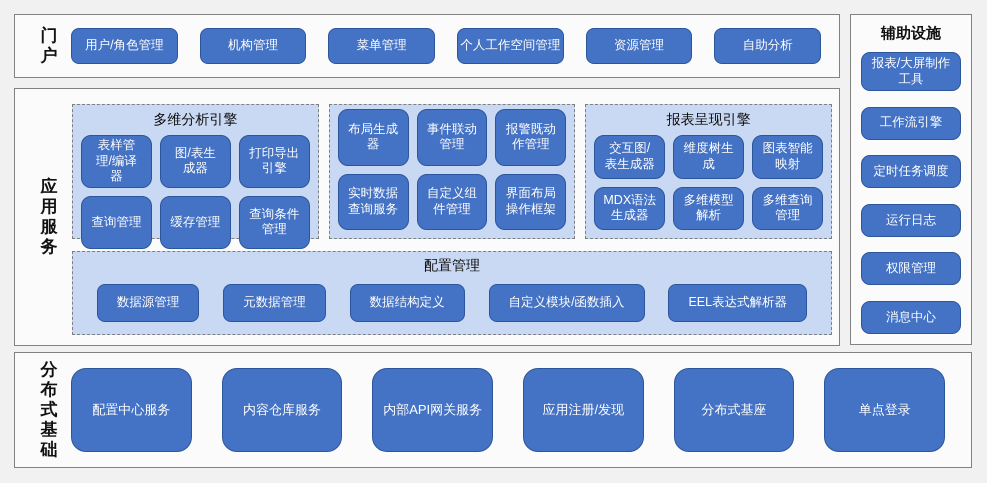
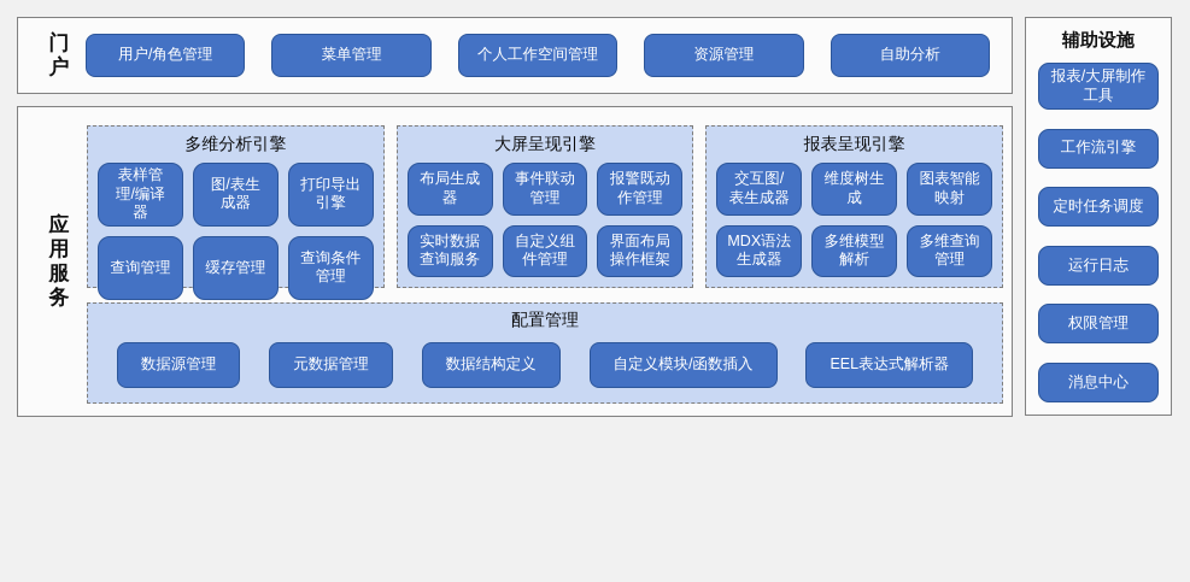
  门户
  用户/角色管理
- 机构管理
  菜单管理
  个人工作空间管理
  资源管理
  自助分析
  辅助设施
  报表/大屏制作工具
  工作流引擎
  定时任务调度
  运行日志
  权限管理
  消息中心
  应用服务
  多维分析引擎
  表样管理/编译器
  图/表生成器
  打印导出引擎
  查询管理
  缓存管理
  查询条件管理
+ 大屏呈现引擎
  布局生成器
  事件联动管理
  报警既动作管理
  实时数据查询服务
  自定义组件管理
  界面布局操作框架
  报表呈现引擎
  交互图/表生成器
  维度树生成
  图表智能映射
  MDX语法生成器
  多维模型解析
  多维查询管理
  配置管理
  数据源管理
  元数据管理
  数据结构定义
  自定义模块/函数插入
  EEL表达式解析器
- 分布式基础
- 配置中心服务
- 内容仓库服务
- 内部API网关服务
- 应用注册/发现
- 分布式基座
- 单点登录
